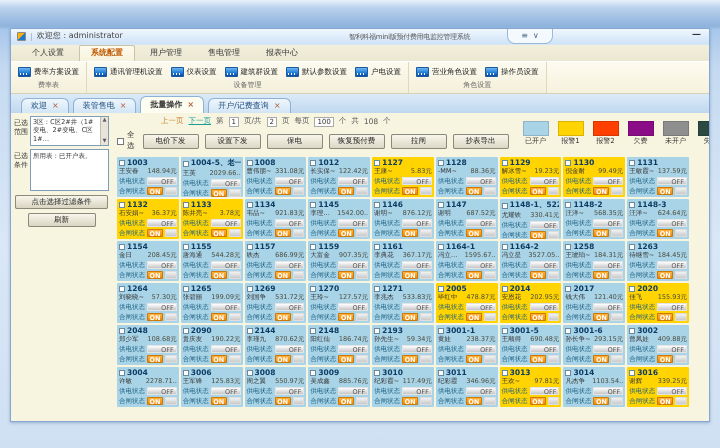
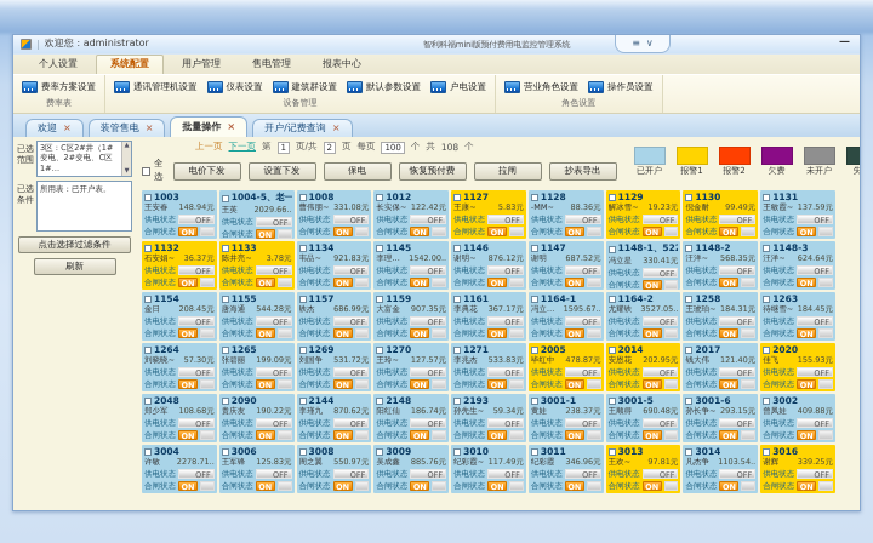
  |
  欢迎您：administrator
  智利科福mini版预付费用电监控管理系统
  ≡
  ∨
  —
  个人设置
  系统配置
  用户管理
  售电管理
  报表中心
  费率方案设置
  费率表
  通讯管理机设置
  仪表设置
  建筑群设置
  默认参数设置
  户电设置
  设备管理
  营业角色设置
  操作员设置
  角色设置
  欢迎
  ×
  装管售电
  ×
  批量操作
  ×
  开户/记费查询
  ×
  已选
  范围
  3区：C区2#井（1#变电、2#变电、C区1#…
  已选
  条件
  所用表：已开户表。
  点击选择过滤条件
  刷新
  上一页
  下一页
  第
  1
  页/共
  2
  页
  每页
  100
  个
  共
  108
  个
  全选
  电价下发
  设置下发
  保电
  恢复预付费
  拉闸
  抄表导出
  已开户
  报警1
  报警2
  欠费
  未开户
  1003
  王安春
  148.94元
  供电状态
  OFF
  合闸状态
  ON
  1004-5、老一
  王英
  2029.66..
  供电状态
  OFF
  合闸状态
  ON
  1008
  曹伟朋~
  331.08元
  供电状态
  OFF
  合闸状态
  ON
  1012
  长实保~
  122.42元
  供电状态
  OFF
  合闸状态
  ON
  1127
  王康~
  5.83元
  供电状态
  OFF
  合闸状态
  ON
  1128
  -MM~
  88.36元
  供电状态
  OFF
  合闸状态
  ON
  1129
  解冰雪~
  19.23元
  供电状态
  OFF
  合闸状态
  ON
  1130
  倪金耐
  99.49元
  供电状态
  OFF
  合闸状态
  ON
  1131
  王敏霞~
  137.59元
  供电状态
  OFF
  合闸状态
  ON
  1132
  石安娟~
  36.37元
  供电状态
  OFF
  合闸状态
  ON
  1133
  陈井亮~
  3.78元
  供电状态
  OFF
  合闸状态
  ON
  1134
  韦品~
  921.83元
  供电状态
  OFF
  合闸状态
  ON
  1145
  李理九~
  1542.00..
  供电状态
  OFF
  合闸状态
  ON
  1146
  谢明~
  876.12元
  供电状态
  OFF
  合闸状态
  ON
  1147
  谢明
  687.52元
  供电状态
  OFF
  合闸状态
  ON
  1148-1、522
- 尤耀铁
+ 冯立星
  330.41元
  供电状态
  OFF
  合闸状态
  ON
  1148-2
  汪洋~
  568.35元
  供电状态
  OFF
  合闸状态
  ON
  1148-3
  汪洋~
  624.64元
  供电状态
  OFF
  合闸状态
  ON
  1154
  金日
  208.45元
  供电状态
  OFF
  合闸状态
  ON
  1155
  唐海通
  544.28元
  供电状态
  OFF
  合闸状态
  ON
  1157
  铁杰
  686.99元
  供电状态
  OFF
  合闸状态
  ON
  1159
  大富金
  907.35元
  供电状态
  OFF
  合闸状态
  ON
  1161
  李典花
  367.17元
  供电状态
  OFF
  合闸状态
  ON
  1164-1
  冯立星~
  1595.67..
  供电状态
  OFF
  合闸状态
  ON
  1164-2
- 冯立星
+ 尤耀铁
  3527.05..
  供电状态
  OFF
  合闸状态
  ON
  1258
  王琥珀~
  184.31元
  供电状态
  OFF
  合闸状态
  ON
  1263
  待继雪~
  184.45元
  供电状态
  OFF
  合闸状态
  ON
  1264
  刘晓晓~
  57.30元
  供电状态
  OFF
  合闸状态
  ON
  1265
  张碧丽
  199.09元
  供电状态
  OFF
  合闸状态
  ON
  1269
  刘国争
  531.72元
  供电状态
  OFF
  合闸状态
  ON
  1270
  王玲~
  127.57元
  供电状态
  OFF
  合闸状态
  ON
  1271
  李兆杰
  533.83元
  供电状态
  OFF
  合闸状态
  ON
  2005
  毕红中
  478.87元
  供电状态
  OFF
  合闸状态
  ON
  2014
  安恩花
  202.95元
  供电状态
  OFF
  合闸状态
  ON
  2017
  钱大伟
  121.40元
  供电状态
  OFF
  合闸状态
  ON
  2020
  佳飞
  155.93元
  供电状态
  OFF
  合闸状态
  ON
  2048
  郑少军
  108.68元
  供电状态
  OFF
  合闸状态
  ON
  2090
  贵庆友
  190.22元
  供电状态
  OFF
  合闸状态
  ON
  2144
  李瑾九
  870.62元
  供电状态
  OFF
  合闸状态
  ON
  2148
  阳红仙
  186.74元
  供电状态
  OFF
  合闸状态
  ON
  2193
  孙先生~
  59.34元
  供电状态
  OFF
  合闸状态
  ON
  3001-1
  黄娃
  238.37元
  供电状态
  OFF
  合闸状态
  ON
  3001-5
  王顺得
  690.48元
  供电状态
  OFF
  合闸状态
  ON
  3001-6
  孙长争~
  293.15元
  供电状态
  OFF
  合闸状态
  ON
  3002
  曾凤娃
  409.88元
  供电状态
  OFF
  合闸状态
  ON
  3004
  许敏
  2278.71..
  供电状态
  OFF
  合闸状态
  ON
  3006
  王军锋
  125.83元
  供电状态
  OFF
  合闸状态
  ON
  3008
  周之翼
  550.97元
  供电状态
  OFF
  合闸状态
  ON
  3009
  吴成鑫
  885.76元
  供电状态
  OFF
  合闸状态
  ON
  3010
  纪彩霞~
  117.49元
  供电状态
  OFF
  合闸状态
  ON
  3011
  纪彩霞
  346.96元
  供电状态
  OFF
  合闸状态
  ON
  3013
  王欢~
  97.81元
  供电状态
  OFF
  合闸状态
  ON
  3014
  凡杰争
  1103.54..
  供电状态
  OFF
  合闸状态
  ON
  3016
  谢辉
  339.25元
  供电状态
  OFF
  合闸状态
  ON
